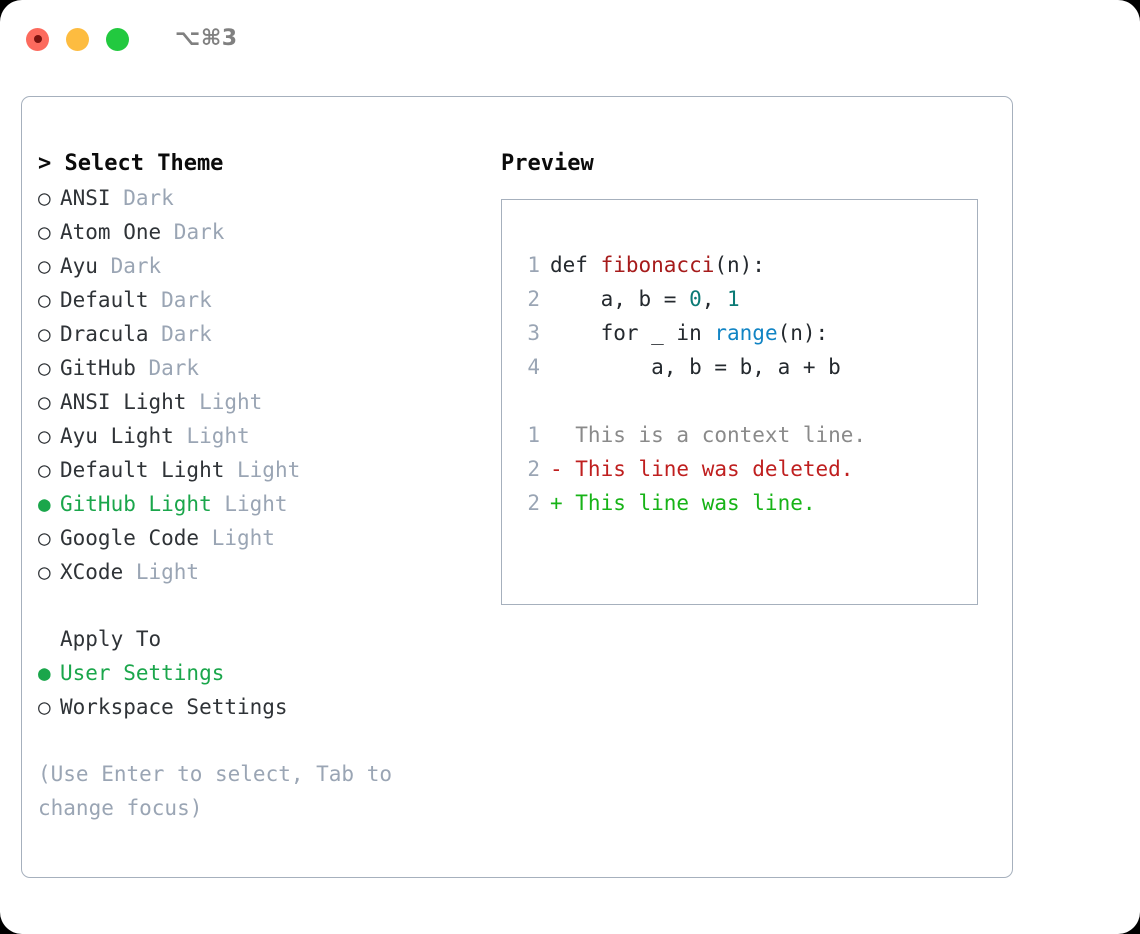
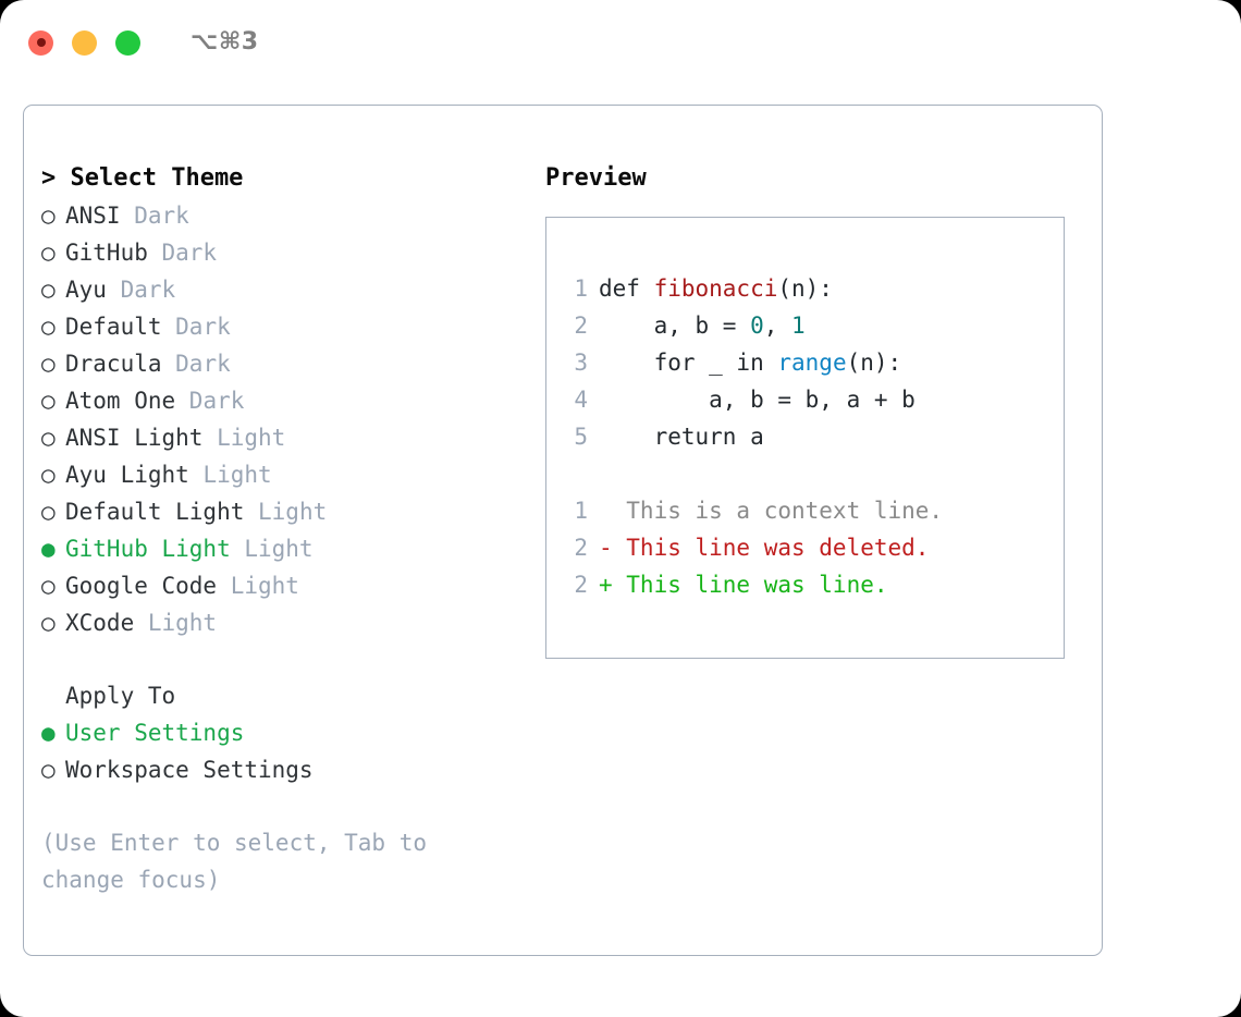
  ⌥⌘3
  > Select Theme
  ○ ANSI Dark
- ○ Atom One Dark
+ ○ GitHub Dark
  ○ Ayu Dark
  ○ Default Dark
  ○ Dracula Dark
- ○ GitHub Dark
+ ○ Atom One Dark
  ○ ANSI Light Light
  ○ Ayu Light Light
  ○ Default Light Light
  ● GitHub Light Light
  ○ Google Code Light
  ○ XCode Light
  Apply To
  ● User Settings
  ○ Workspace Settings
  (Use Enter to select, Tab to change focus)
  Preview
  1
  def fibonacci(n):
  2
  a, b = 0, 1
  3
  for _ in range(n):
  4
  a, b = b, a + b
+ 5
+ return a
  1
  This is a context line.
  2
  - This line was deleted.
  2
  + This line was line.
